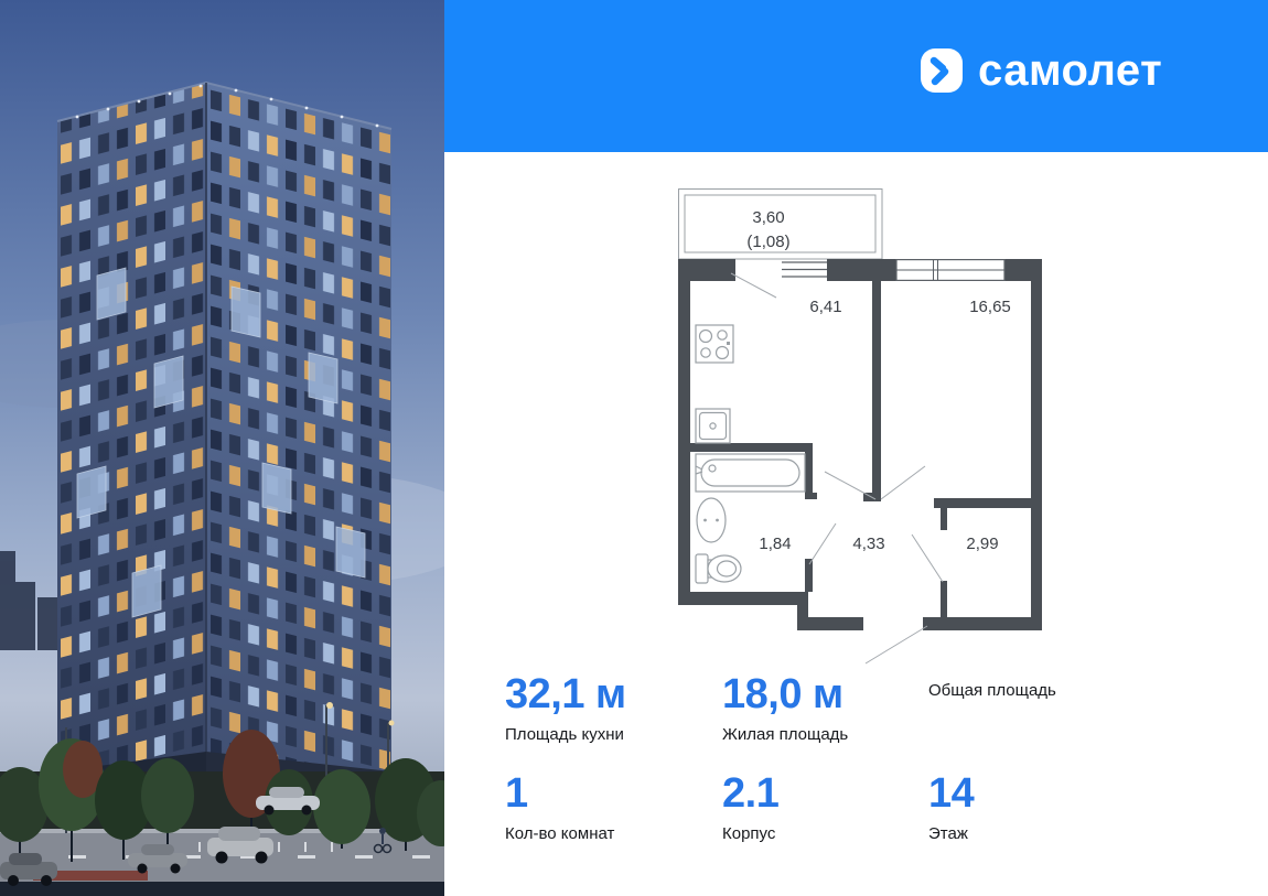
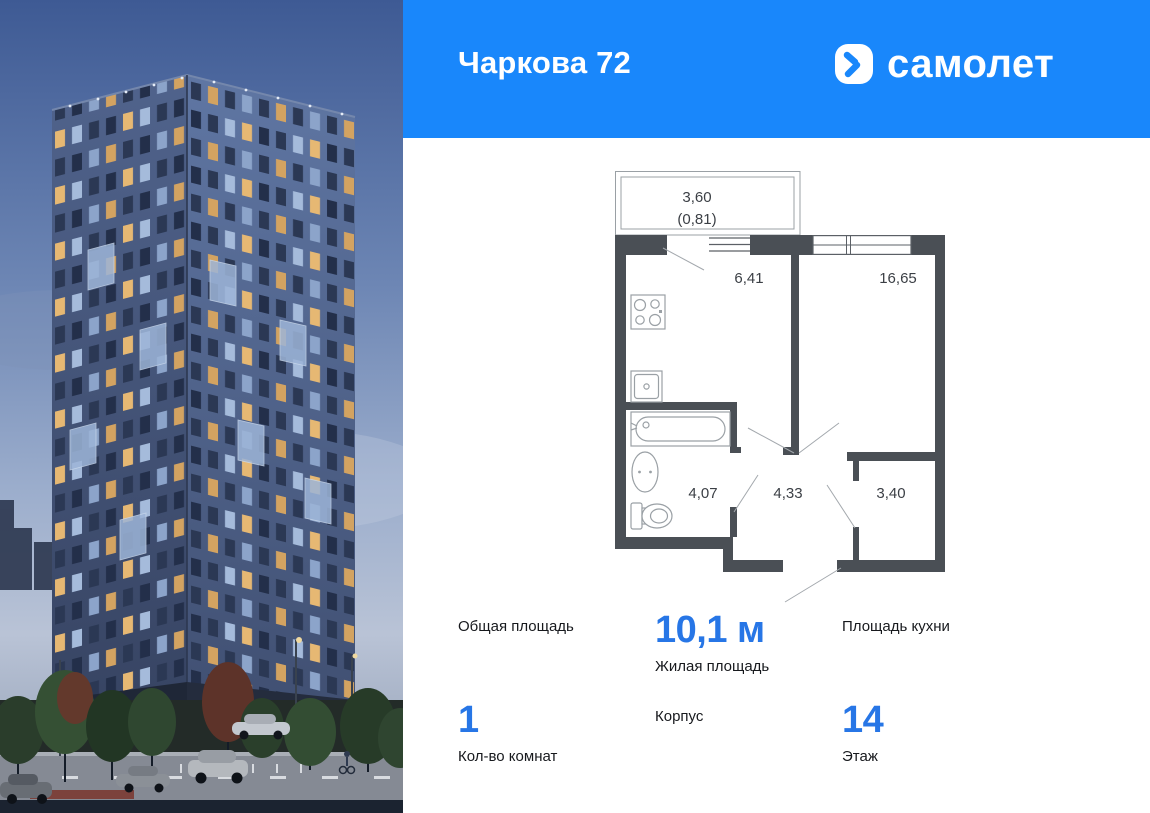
+ Чаркова 72
  самолет
  3,60
- (1,08)
+ (0,81)
  6,41
  16,65
- 1,84
+ 4,07
  4,33
- 2,99
+ 3,40
- 32,1 м
- Площадь кухни
+ Общая площадь
- 18,0 м
+ 10,1 м
  Жилая площадь
- Общая площадь
+ Площадь кухни
  1
  Кол-во комнат
- 2.1
  Корпус
  14
  Этаж
